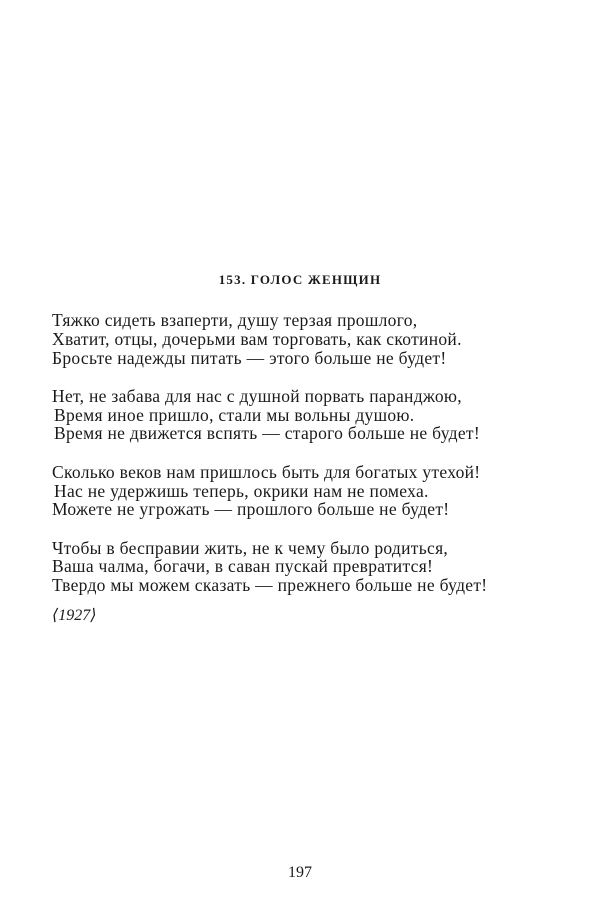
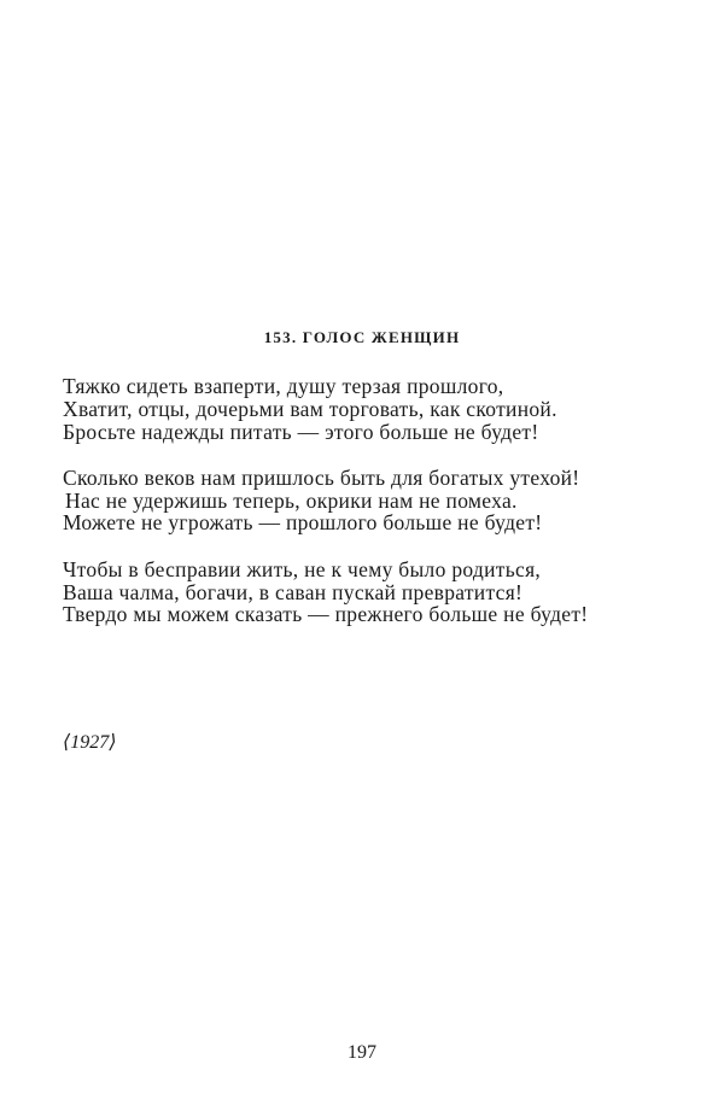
  153. ГОЛОС ЖЕНЩИН
  Тяжко сидеть взаперти, душу терзая прошлого,
  Хватит, отцы, дочерьми вам торговать, как скотиной.
  Бросьте надежды питать — этого больше не будет!
- Нет, не забава для нас с душной порвать паранджою,
- Время иное пришло, стали мы вольны душою.
- Время не движется вспять — старого больше не будет!
  Сколько веков нам пришлось быть для богатых утехой!
  Нас не удержишь теперь, окрики нам не помеха.
  Можете не угрожать — прошлого больше не будет!
  Чтобы в бесправии жить, не к чему было родиться,
  Ваша чалма, богачи, в саван пускай превратится!
  Твердо мы можем сказать — прежнего больше не будет!
  ⟨1927⟩
  197
